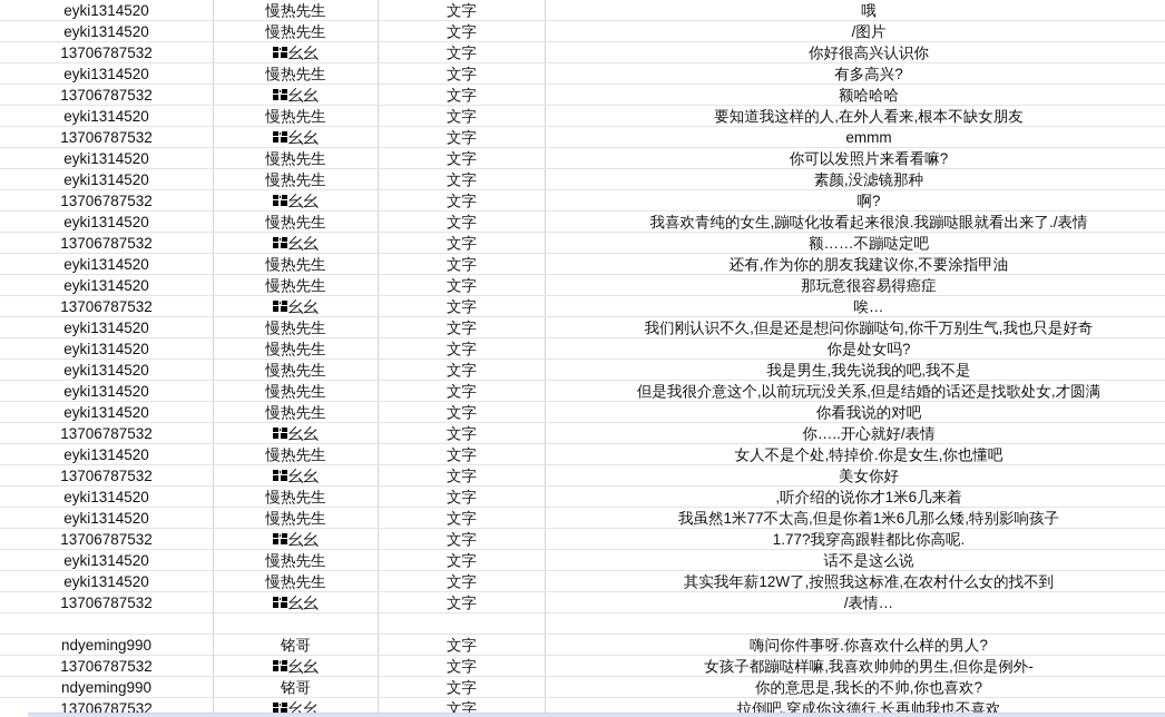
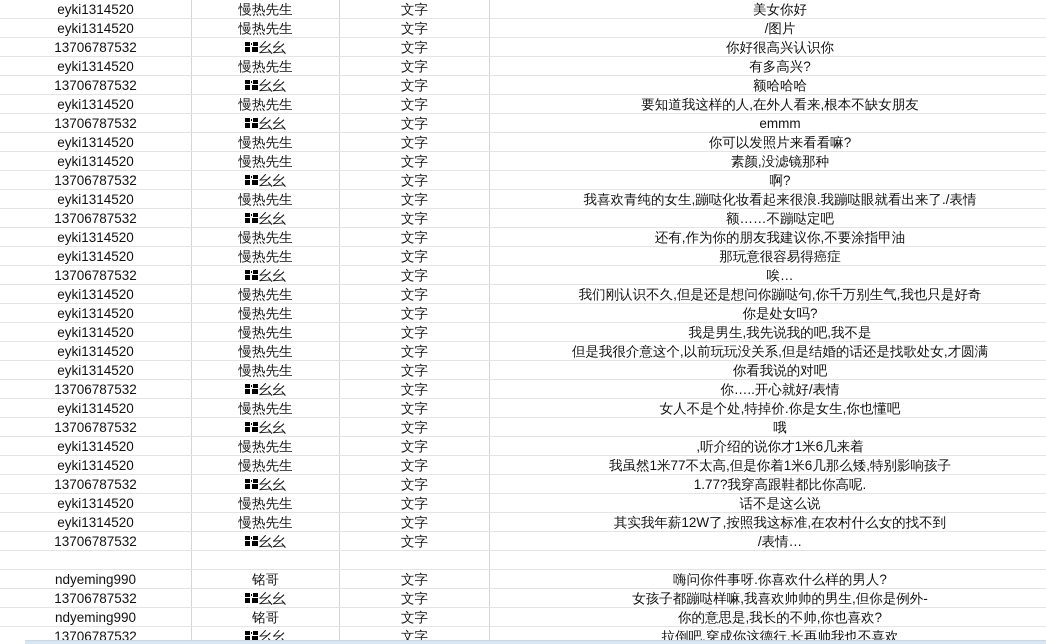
  eyki1314520
  慢热先生
  文字
- 哦
+ 美女你好
  eyki1314520
  慢热先生
  文字
  /图片
  13706787532
  幺幺
  文字
  你好很高兴认识你
  eyki1314520
  慢热先生
  文字
  有多高兴?
  13706787532
  幺幺
  文字
  额哈哈哈
  eyki1314520
  慢热先生
  文字
  要知道我这样的人,在外人看来,根本不缺女朋友
  13706787532
  幺幺
  文字
  emmm
  eyki1314520
  慢热先生
  文字
  你可以发照片来看看嘛?
  eyki1314520
  慢热先生
  文字
  素颜,没滤镜那种
  13706787532
  幺幺
  文字
  啊?
  eyki1314520
  慢热先生
  文字
  我喜欢青纯的女生,蹦哒化妆看起来很浪.我蹦哒眼就看出来了./表情
  13706787532
  幺幺
  文字
  额……不蹦哒定吧
  eyki1314520
  慢热先生
  文字
  还有,作为你的朋友我建议你,不要涂指甲油
  eyki1314520
  慢热先生
  文字
  那玩意很容易得癌症
  13706787532
  幺幺
  文字
  唉…
  eyki1314520
  慢热先生
  文字
  我们刚认识不久,但是还是想问你蹦哒句,你千万别生气,我也只是好奇
  eyki1314520
  慢热先生
  文字
  你是处女吗?
  eyki1314520
  慢热先生
  文字
  我是男生,我先说我的吧,我不是
  eyki1314520
  慢热先生
  文字
  但是我很介意这个,以前玩玩没关系,但是结婚的话还是找歌处女,才圆满
  eyki1314520
  慢热先生
  文字
  你看我说的对吧
  13706787532
  幺幺
  文字
  你…..开心就好/表情
  eyki1314520
  慢热先生
  文字
  女人不是个处,特掉价.你是女生,你也懂吧
  13706787532
  幺幺
  文字
- 美女你好
+ 哦
  eyki1314520
  慢热先生
  文字
  ,听介绍的说你才1米6几来着
  eyki1314520
  慢热先生
  文字
  我虽然1米77不太高,但是你着1米6几那么矮,特别影响孩子
  13706787532
  幺幺
  文字
  1.77?我穿高跟鞋都比你高呢.
  eyki1314520
  慢热先生
  文字
  话不是这么说
  eyki1314520
  慢热先生
  文字
  其实我年薪12W了,按照我这标准,在农村什么女的找不到
  13706787532
  幺幺
  文字
  /表情…
  ndyeming990
  铭哥
  文字
  嗨问你件事呀.你喜欢什么样的男人?
  13706787532
  幺幺
  文字
  女孩子都蹦哒样嘛,我喜欢帅帅的男生,但你是例外-
  ndyeming990
  铭哥
  文字
  你的意思是,我长的不帅,你也喜欢?
  13706787532
  幺幺
  文字
  拉倒吧,穿成你这德行,长再帅我也不喜欢
